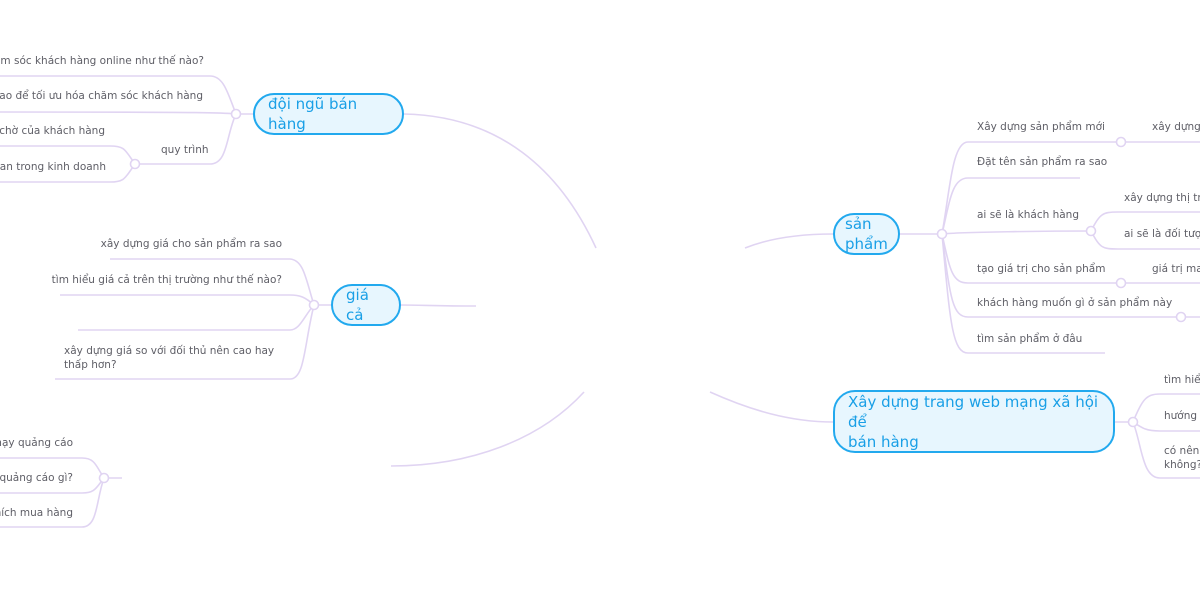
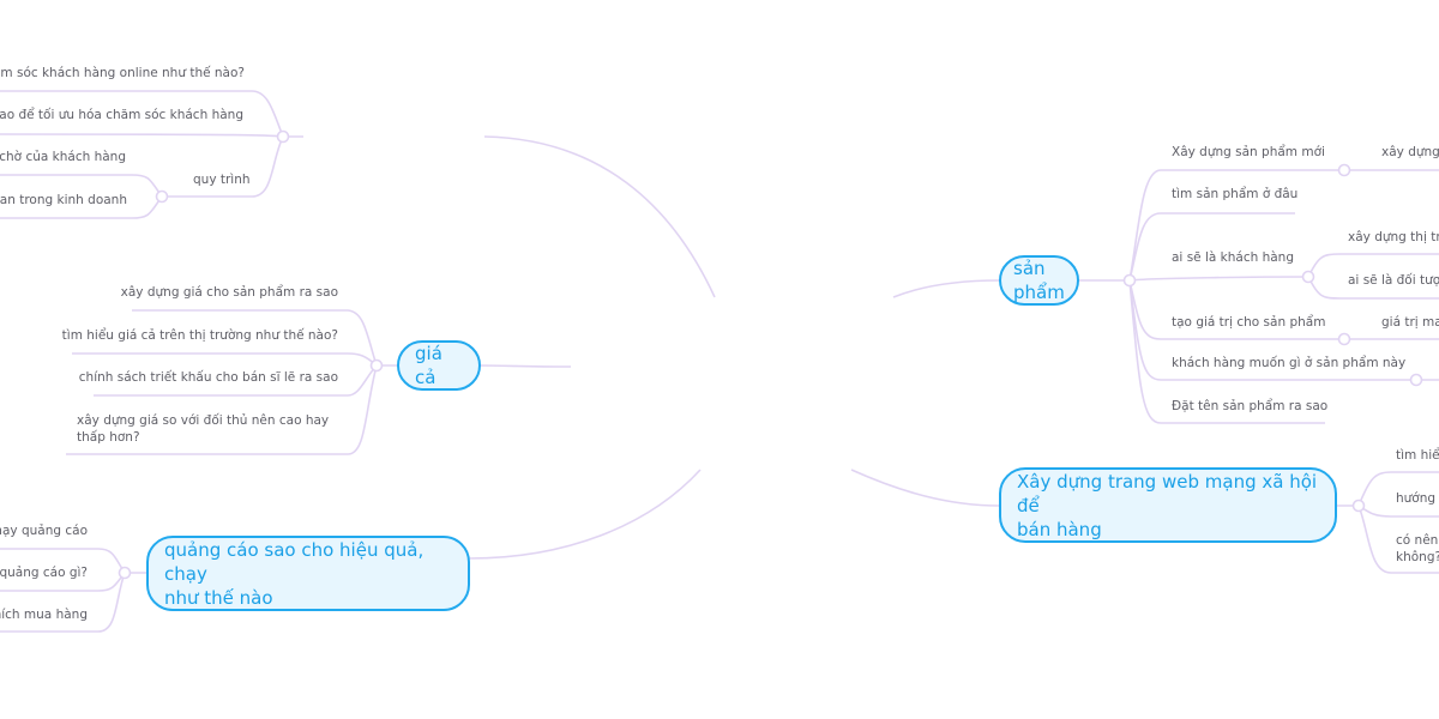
- đội ngũ bán hàng
  m sóc khách hàng online như thế nào?
  ao để tối ưu hóa chăm sóc khách hàng
  quy trình
  chờ của khách hàng
  an trong kinh doanh
  giá cả
  xây dựng giá cho sản phẩm ra sao
  tìm hiểu giá cả trên thị trường như thế nào?
+ chính sách triết khấu cho bán sĩ lẽ ra sao
  xây dựng giá so với đối thủ nên cao hay thấp hơn?
+ quảng cáo sao cho hiệu quả, chạy
+ như thế nào
  ạy quảng cáo
  quảng cáo gì?
  ích mua hàng
  sản phẩm
  Xây dựng sản phẩm mới
- Đặt tên sản phẩm ra sao
+ tìm sản phẩm ở đâu
  ai sẽ là khách hàng
  tạo giá trị cho sản phẩm
  khách hàng muốn gì ở sản phẩm này
- tìm sản phẩm ở đâu
+ Đặt tên sản phẩm ra sao
  xây dựng
  xây dựng thị tr
  ai sẽ là đối tượ
  giá trị ma
  Xây dựng trang web mạng xã hội để
  bán hàng
  tìm hiể
  hướng
  có nên
  không?
